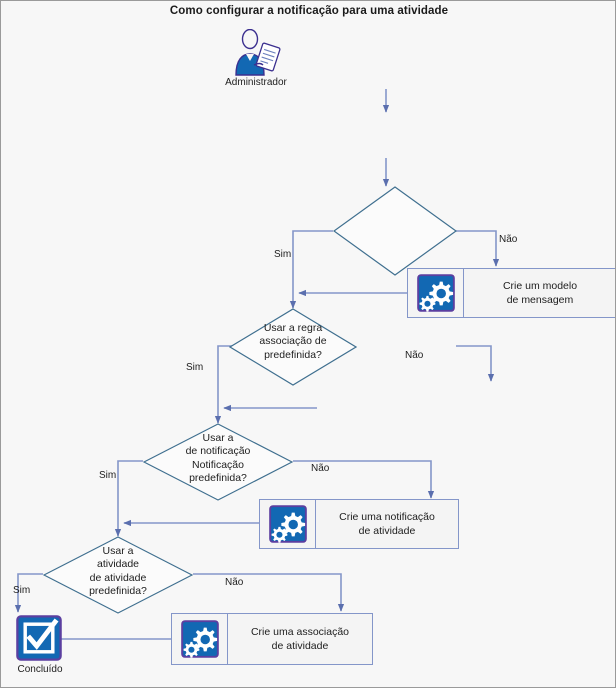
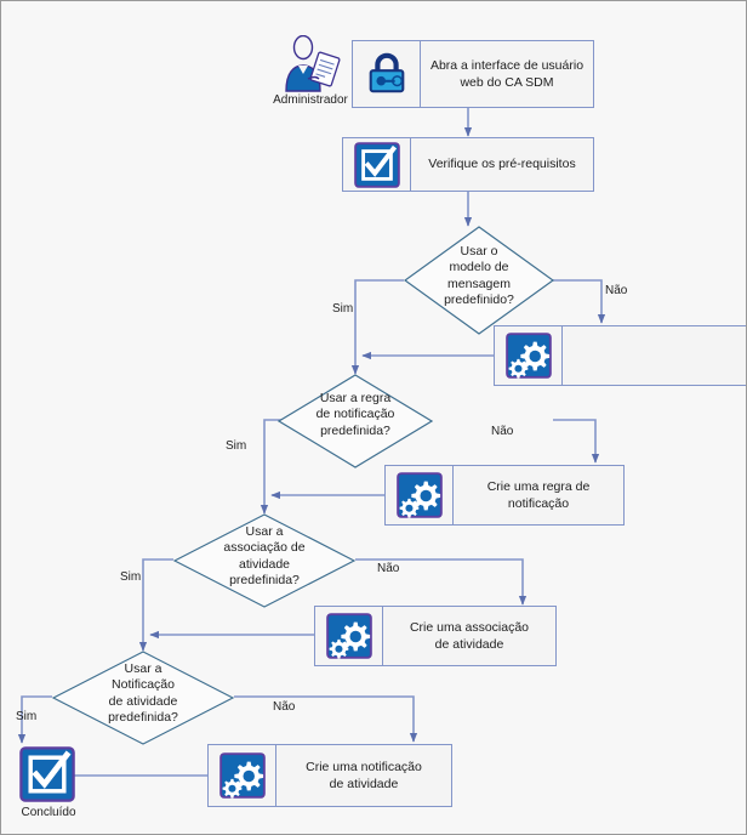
- Como configurar a notificação para uma atividade
  Administrador
+ Abra a interface de usuário
+ web do CA SDM
+ Verifique os pré-requisitos
+ Usar o
+ modelo de
+ mensagem
+ predefinido?
  Sim
  Não
- Crie um modelo
- de mensagem
  Usar a regra
- associação de
+ de notificação
  predefinida?
  Sim
  Não
+ Crie uma regra de notificação
  Usar a
- de notificação
+ associação de
- Notificação
+ atividade
  predefinida?
  Sim
  Não
- Crie uma notificação
+ Crie uma associação
  de atividade
  Usar a
- atividade
+ Notificação
  de atividade
  predefinida?
  Sim
  Não
- Crie uma associação
+ Crie uma notificação
  de atividade
  Concluído
